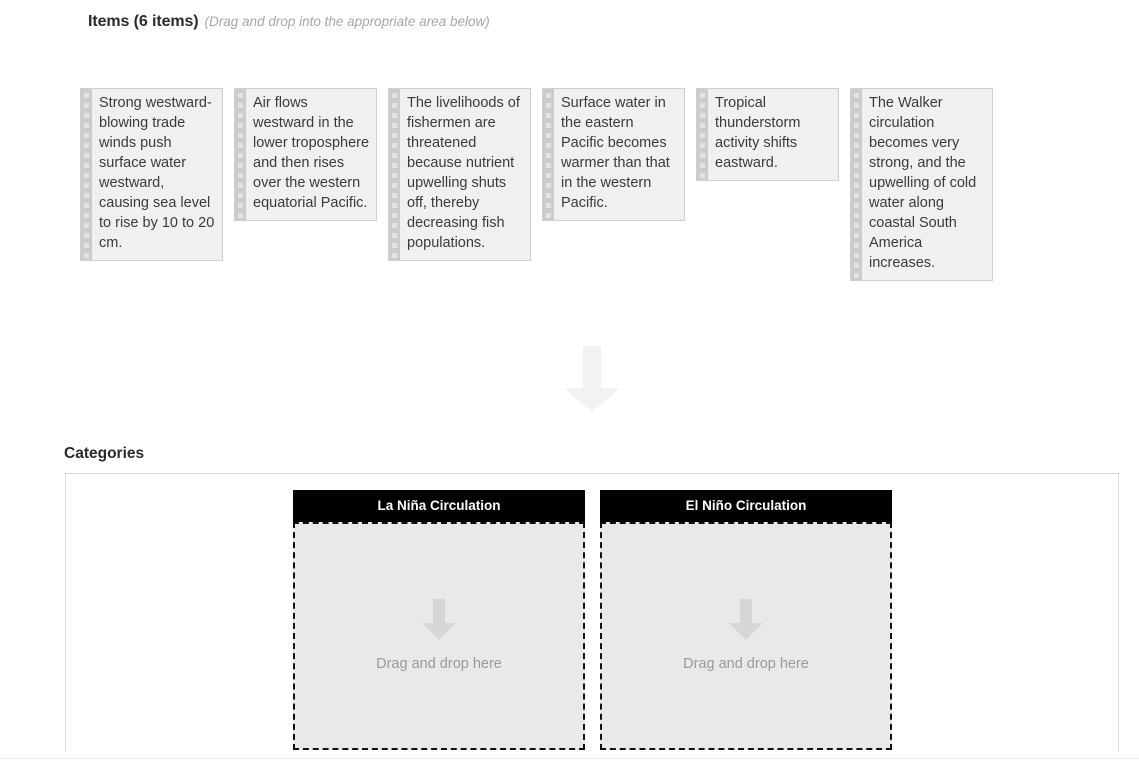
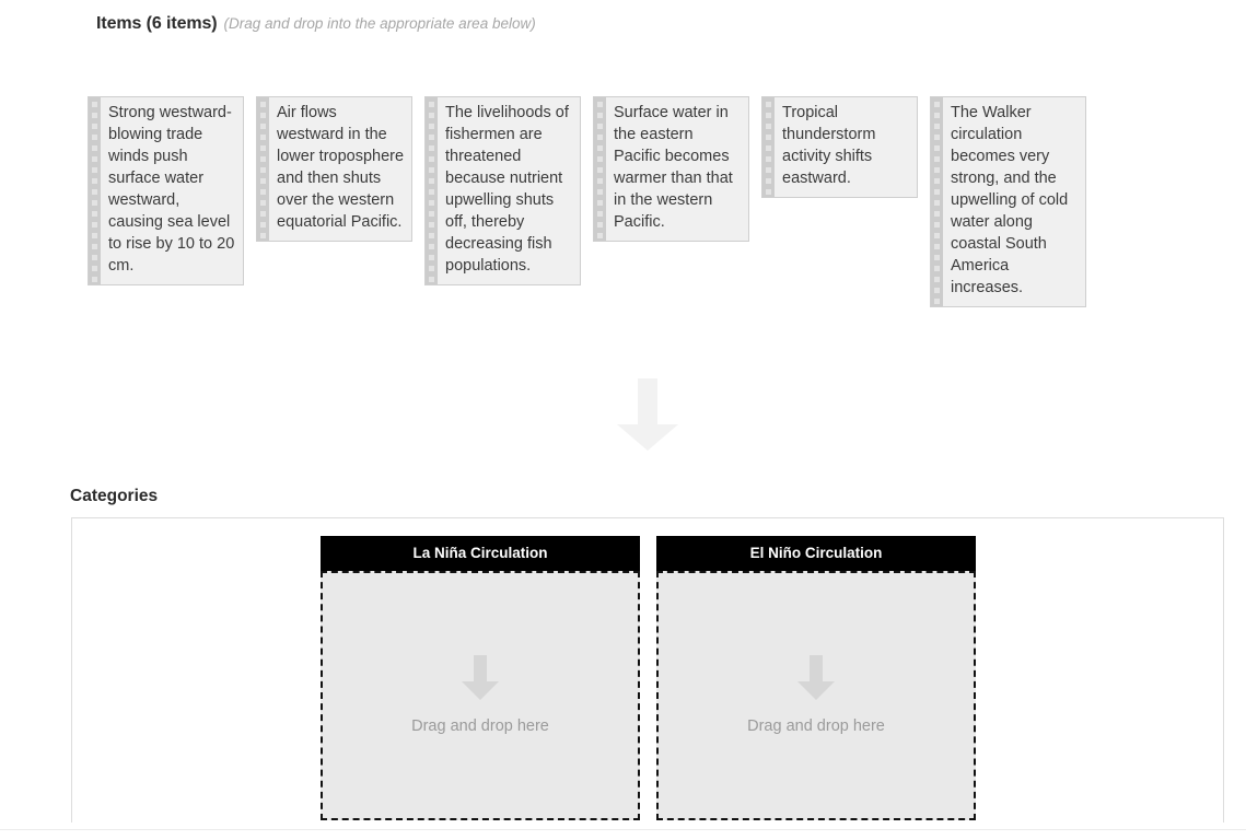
  Items (6 items) (Drag and drop into the appropriate area below)
  Strong westward-blowing trade winds push surface water westward, causing sea level to rise by 10 to 20 cm.
- Air flows westward in the lower troposphere and then rises over the western equatorial Pacific.
+ Air flows westward in the lower troposphere and then shuts over the western equatorial Pacific.
  The livelihoods of fishermen are threatened because nutrient upwelling shuts off, thereby decreasing fish populations.
  Surface water in the eastern Pacific becomes warmer than that in the western Pacific.
  Tropical thunderstorm activity shifts eastward.
  The Walker circulation becomes very strong, and the upwelling of cold water along coastal South America increases.
  Categories
  La Niña Circulation
  Drag and drop here
  El Niño Circulation
  Drag and drop here
